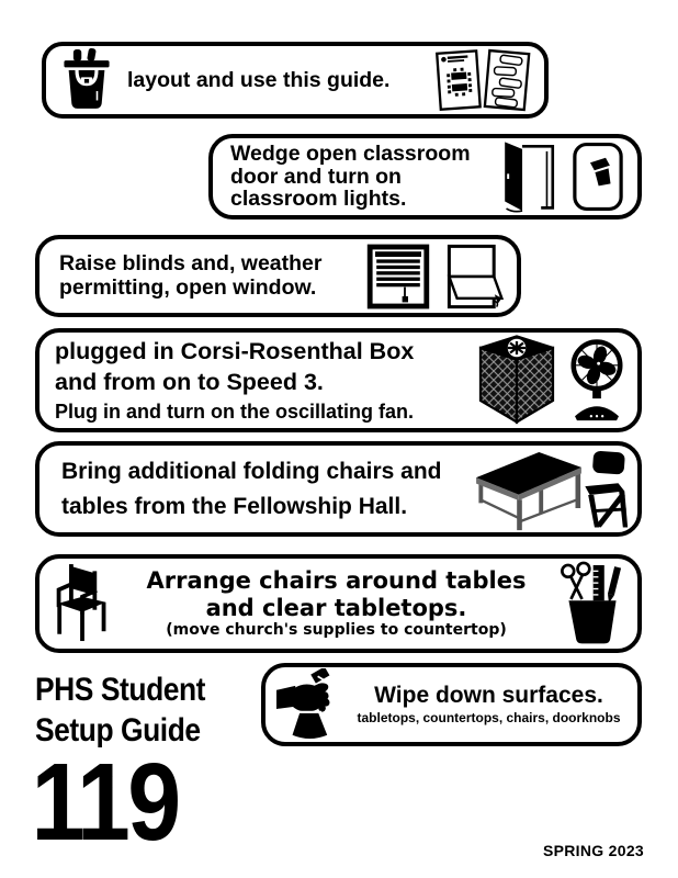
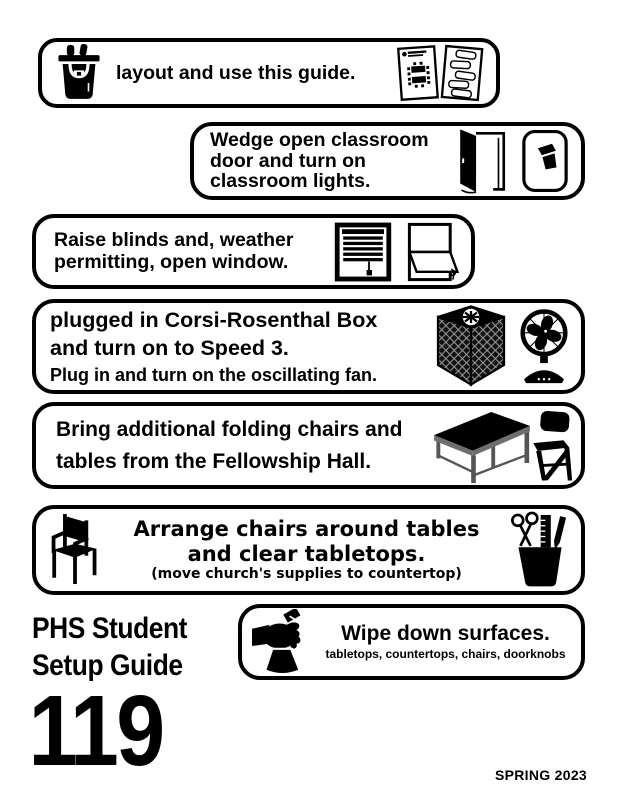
  layout and use this guide.
  Wedge open classroom
  door and turn on
  classroom lights.
  Raise blinds and, weather
  permitting, open window.
  plugged in Corsi-Rosenthal Box
- and from on to Speed 3.
+ and turn on to Speed 3.
  Plug in and turn on the oscillating fan.
  Bring additional folding chairs and
  tables from the Fellowship Hall.
  Arrange chairs around tables
  and clear tabletops.
  (move church's supplies to countertop)
  Wipe down surfaces.
  tabletops, countertops, chairs, doorknobs
  PHS Student
  Setup Guide
  119
  SPRING 2023
